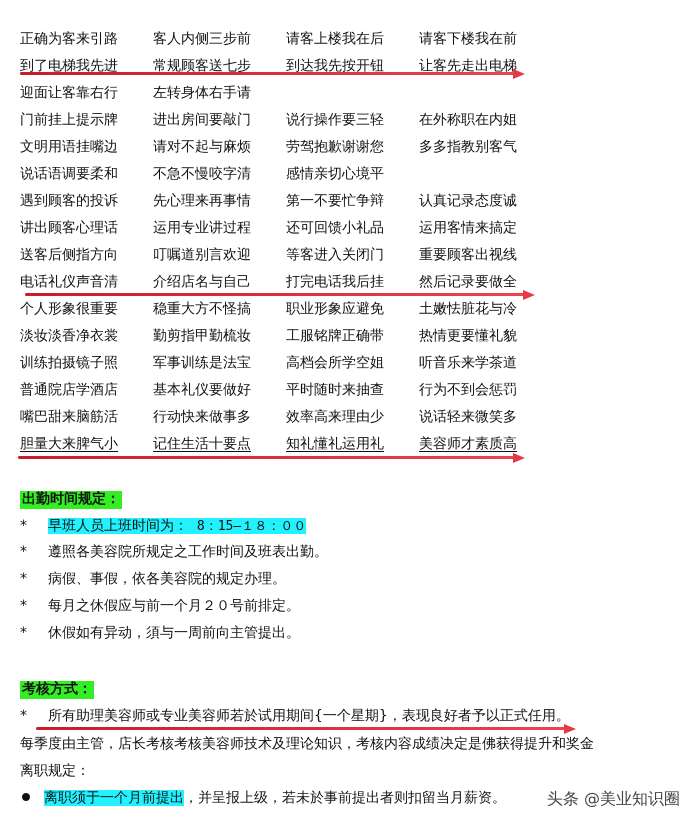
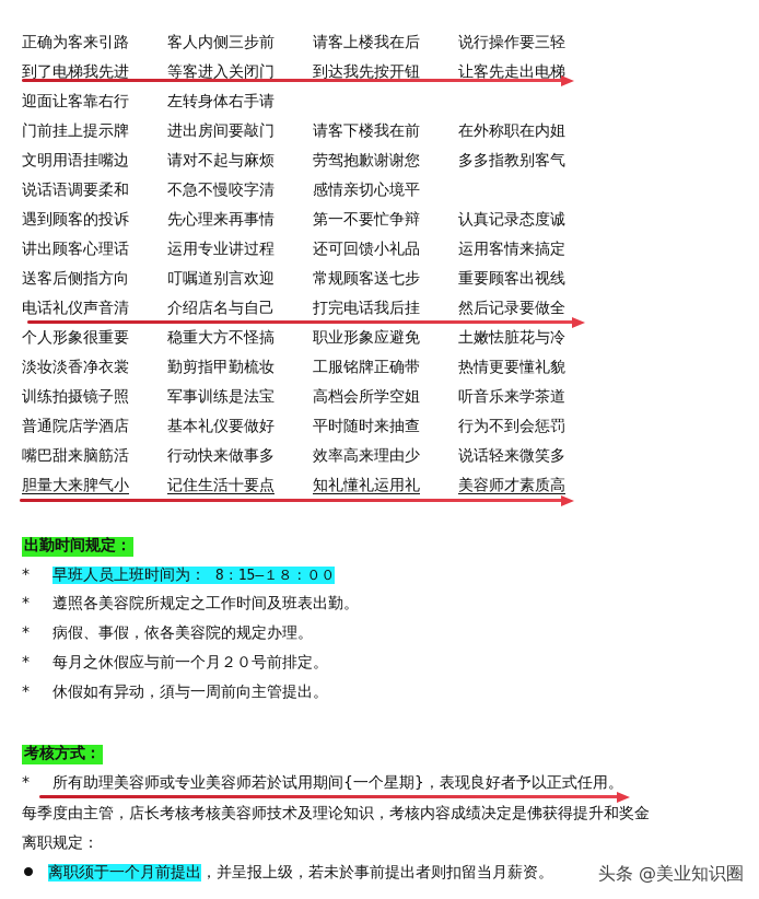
  正确为客来引路
  客人内侧三步前
  请客上楼我在后
- 请客下楼我在前
+ 说行操作要三轻
  到了电梯我先进
- 常规顾客送七步
+ 等客进入关闭门
  到达我先按开钮
  让客先走出电梯
  迎面让客靠右行
  左转身体右手请
  门前挂上提示牌
  进出房间要敲门
- 说行操作要三轻
+ 请客下楼我在前
  在外称职在内姐
  文明用语挂嘴边
  请对不起与麻烦
  劳驾抱歉谢谢您
  多多指教别客气
  说话语调要柔和
  不急不慢咬字清
  感情亲切心境平
  遇到顾客的投诉
  先心理来再事情
  第一不要忙争辩
  认真记录态度诚
  讲出顾客心理话
  运用专业讲过程
  还可回馈小礼品
  运用客情来搞定
  送客后侧指方向
  叮嘱道别言欢迎
- 等客进入关闭门
+ 常规顾客送七步
  重要顾客出视线
  电话礼仪声音清
  介绍店名与自己
  打完电话我后挂
  然后记录要做全
  个人形象很重要
  稳重大方不怪搞
  职业形象应避免
  土嫩怯脏花与冷
  淡妆淡香净衣裳
  勤剪指甲勤梳妆
  工服铭牌正确带
  热情更要懂礼貌
  训练拍摄镜子照
  军事训练是法宝
  高档会所学空姐
  听音乐来学茶道
  普通院店学酒店
  基本礼仪要做好
  平时随时来抽查
  行为不到会惩罚
  嘴巴甜来脑筋活
  行动快来做事多
  效率高来理由少
  说话轻来微笑多
  胆量大来脾气小
  记住生活十要点
  知礼懂礼运用礼
  美容师才素质高
  出勤时间规定：
  * 早班人员上班时间为： 8：15—１８：００
  * 遵照各美容院所规定之工作时间及班表出勤。
  * 病假、事假，依各美容院的规定办理。
  * 每月之休假应与前一个月２０号前排定。
  * 休假如有异动，須与一周前向主管提出。
  考核方式：
  * 所有助理美容师或专业美容师若於试用期间{一个星期}，表现良好者予以正式任用。
  每季度由主管，店长考核考核美容师技术及理论知识，考核内容成绩决定是佛获得提升和奖金
  离职规定：
  离职须于一个月前提出，并呈报上级，若未於事前提出者则扣留当月薪资。
  头条 @美业知识圈
